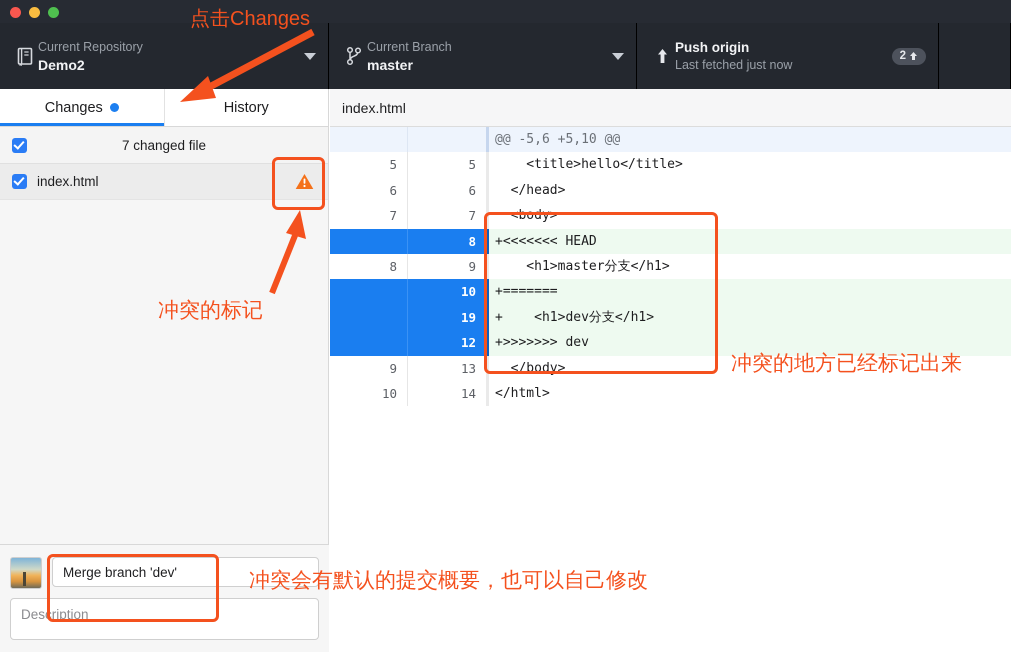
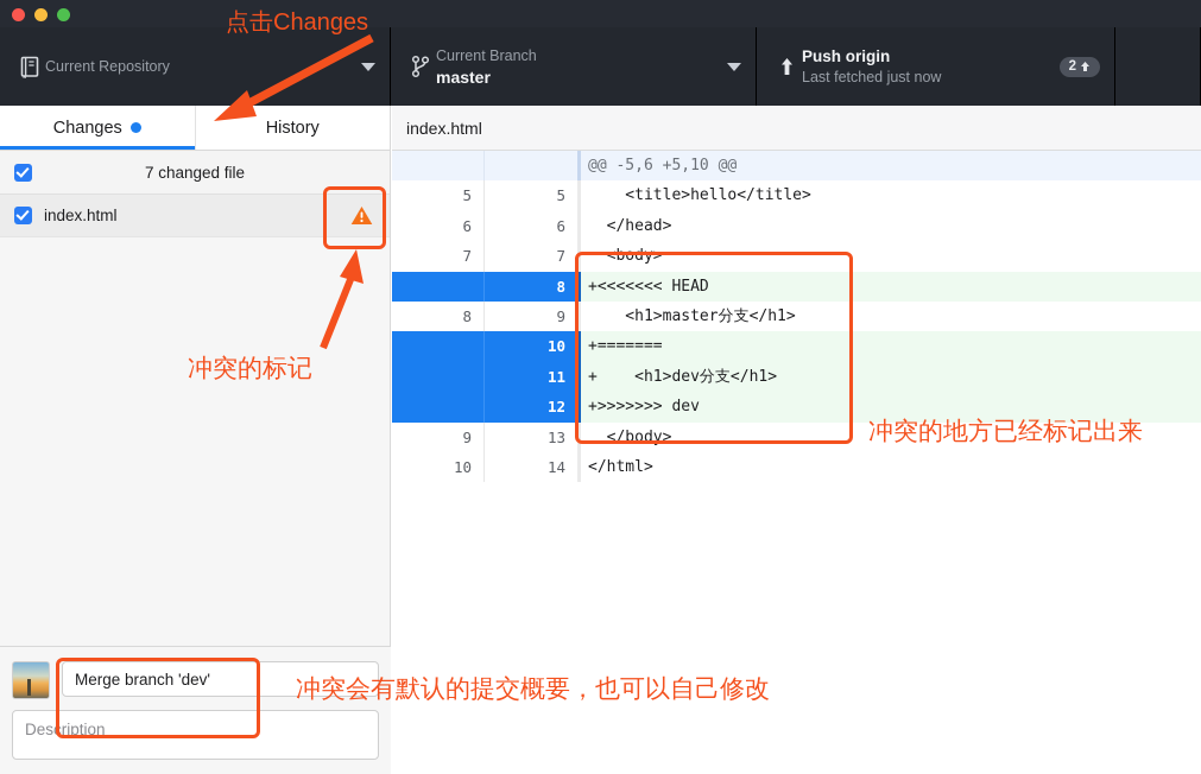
  Current Repository
- Demo2
  Current Branch
  master
  Push origin
  Last fetched just now
  2
  Changes
  History
  7 changed file
  index.html
  Merge branch 'dev'
  Description
  index.html
  @@ -5,6 +5,10 @@
  5
  5
  <title>hello</title>
  6
  6
  </head>
  7
  7
  <body>
  8
  +<<<<<<< HEAD
  8
  9
  <h1>master分支</h1>
  10
  +=======
- 19
+ 11
  + <h1>dev分支</h1>
  12
  +>>>>>>> dev
  9
  13
  </body>
  10
  14
  </html>
  点击Changes
  冲突的标记
  冲突的地方已经标记出来
  冲突会有默认的提交概要，也可以自己修改
